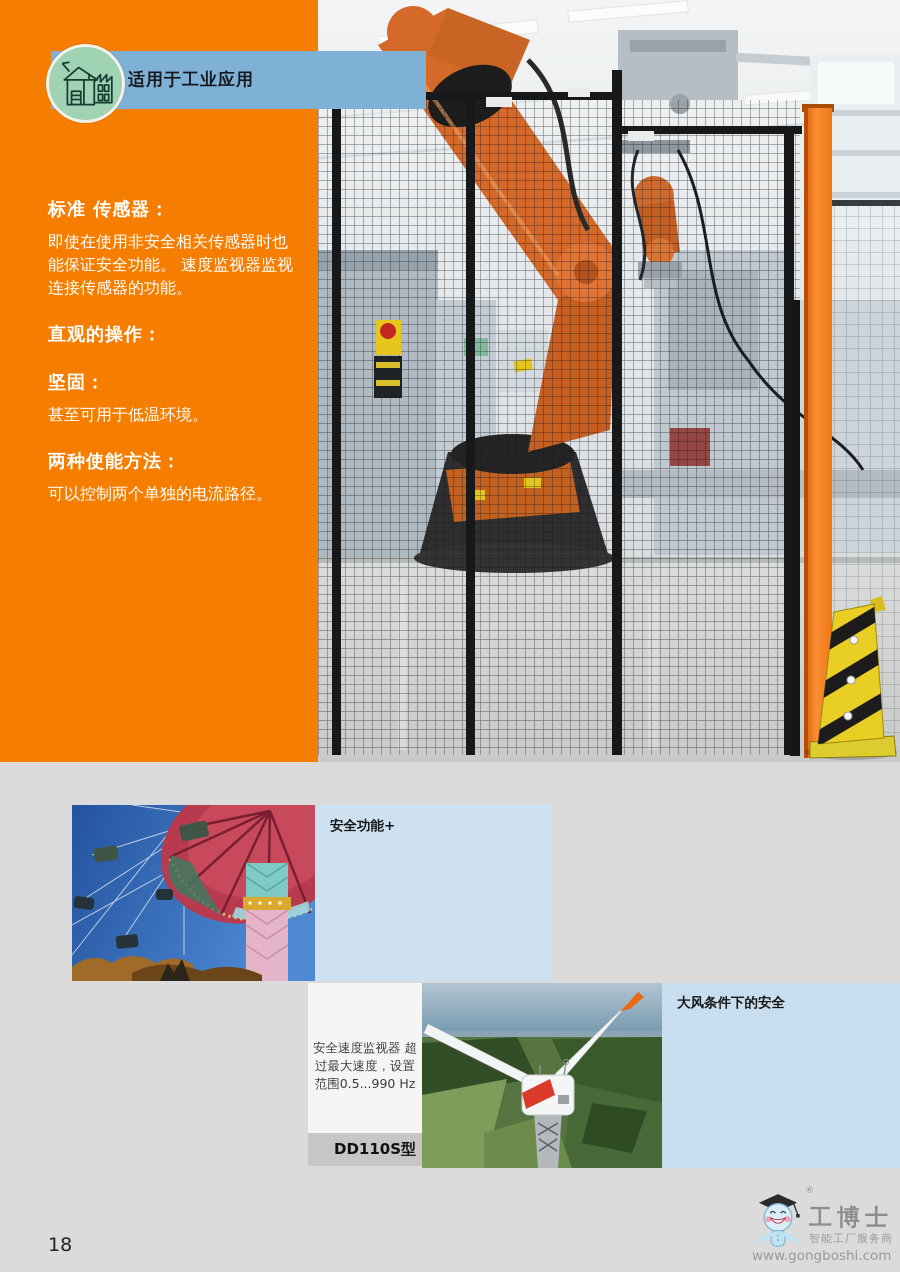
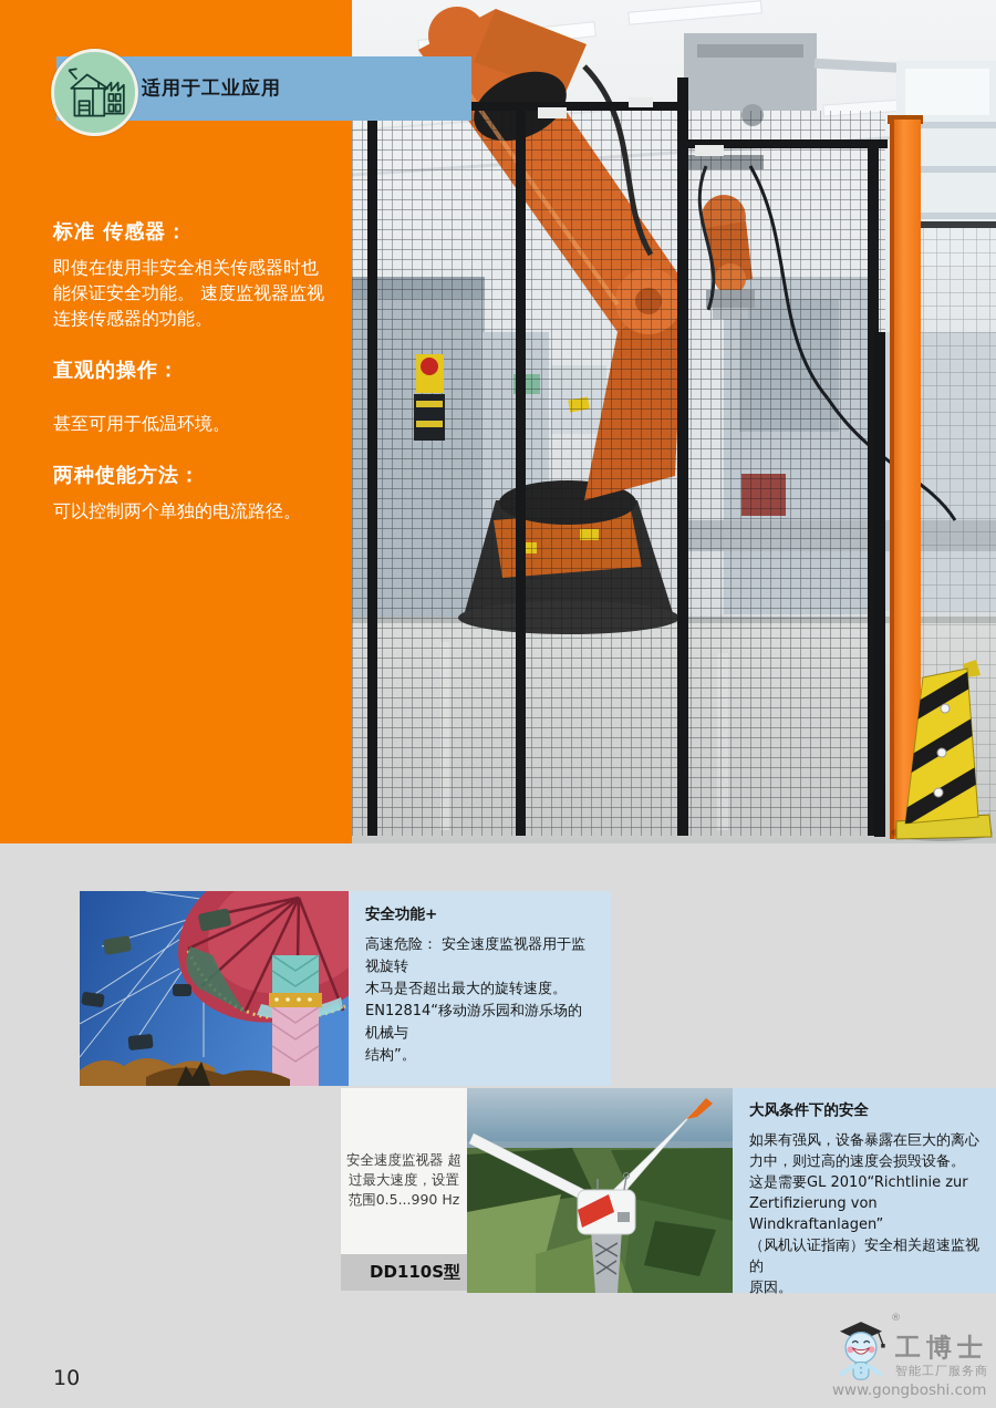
  适用于工业应用
  标准 传感器：
  即使在使用非安全相关传感器时也
  能保证安全功能。 速度监视器监视
  连接传感器的功能。
  直观的操作：
- 坚固：
  甚至可用于低温环境。
  两种使能方法：
  可以控制两个单独的电流路径。
  安全功能+
+ 高速危险： 安全速度监视器用于监视旋转
+ 木马是否超出最大的旋转速度。
+ EN12814“移动游乐园和游乐场的机械与
+ 结构”。
  安全速度监视器 超
  过最大速度，设置
  范围0.5...990 Hz
  DD110S型
  大风条件下的安全
+ 如果有强风，设备暴露在巨大的离心
+ 力中，则过高的速度会损毁设备。
+ 这是需要GL 2010“Richtlinie zur
+ Zertifizierung von Windkraftanlagen”
+ （风机认证指南）安全相关超速监视的
+ 原因。
- 18
+ 10
  ®
  工博士
  智能工厂服务商
  www.gongboshi.com
